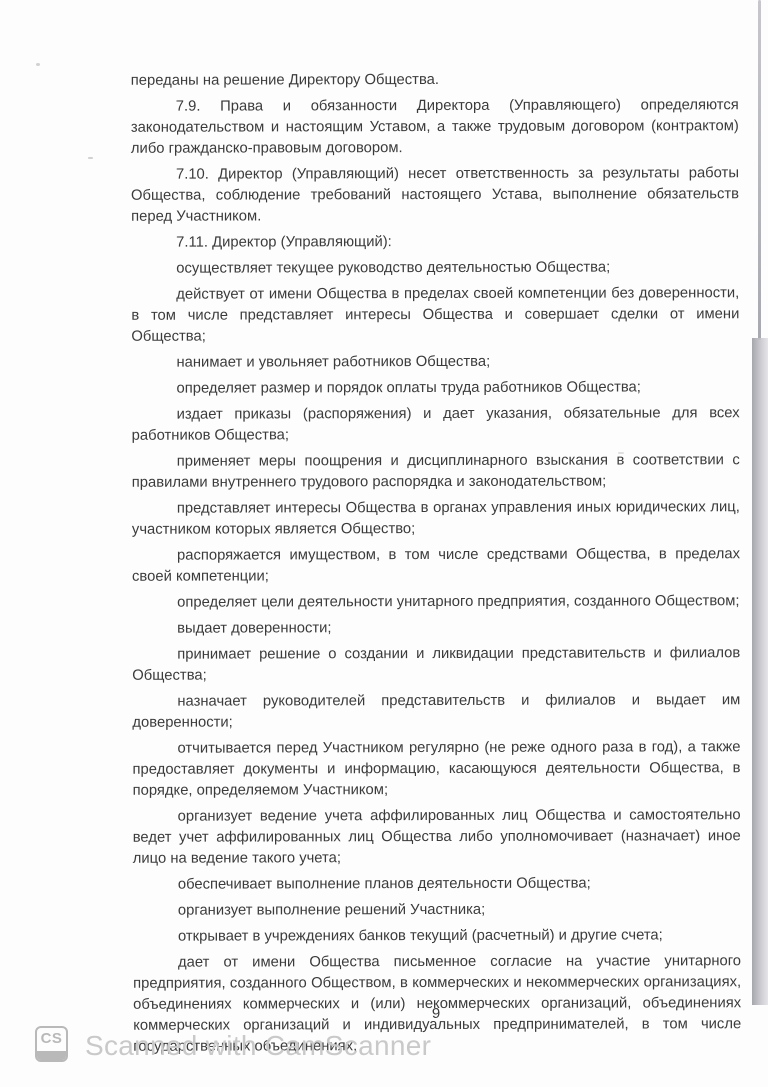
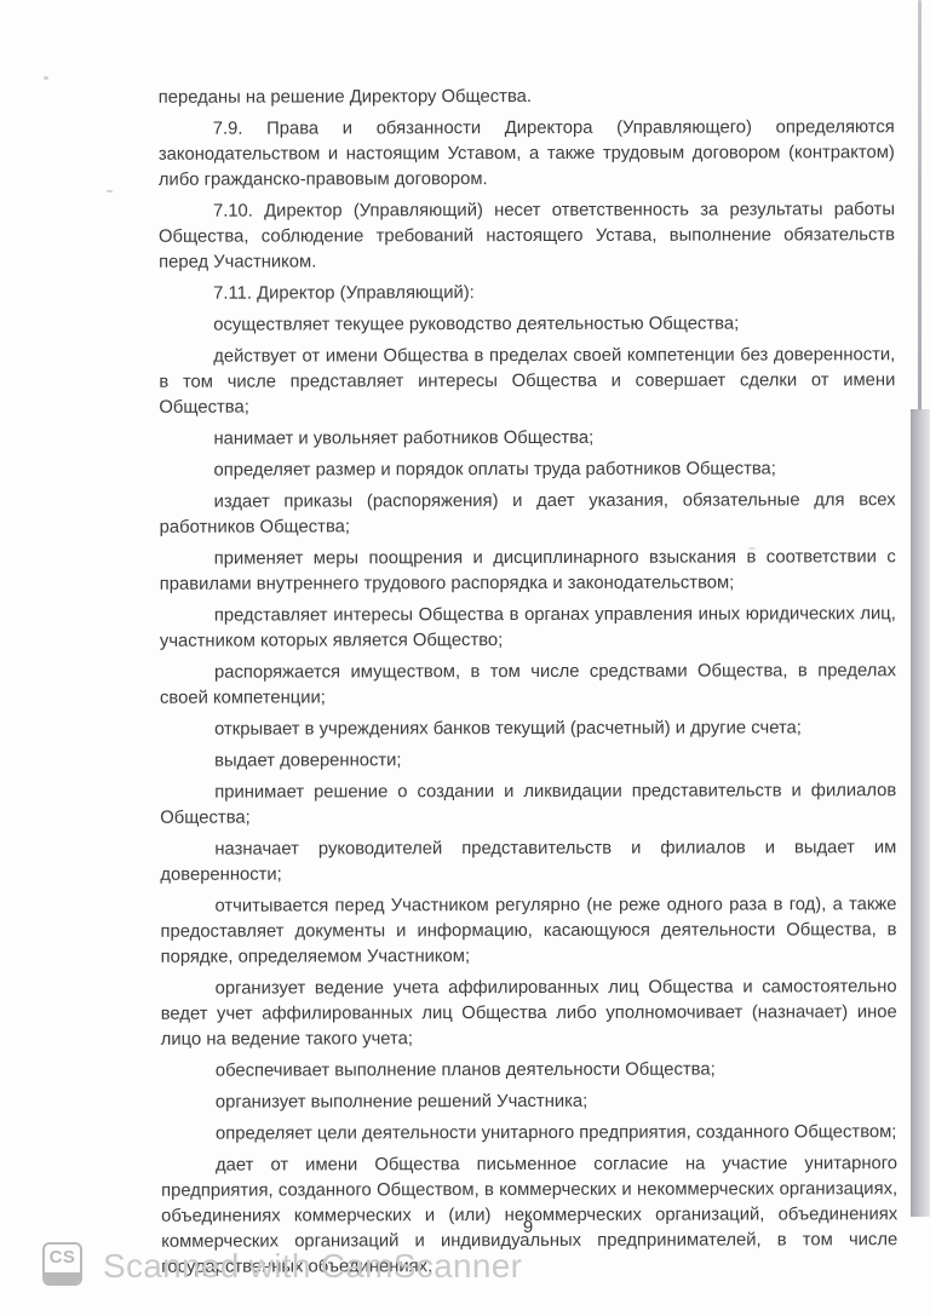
  переданы на решение Директору Общества.
  7.9. Права и обязанности Директора (Управляющего) определяются законодательством и настоящим Уставом, а также трудовым договором (контрактом) либо гражданско-правовым договором.
  7.10. Директор (Управляющий) несет ответственность за результаты работы Общества, соблюдение требований настоящего Устава, выполнение обязательств перед Участником.
  7.11. Директор (Управляющий):
  осуществляет текущее руководство деятельностью Общества;
  действует от имени Общества в пределах своей компетенции без доверенности, в том числе представляет интересы Общества и совершает сделки от имени Общества;
  нанимает и увольняет работников Общества;
  определяет размер и порядок оплаты труда работников Общества;
  издает приказы (распоряжения) и дает указания, обязательные для всех работников Общества;
  применяет меры поощрения и дисциплинарного взыскания в соответствии с правилами внутреннего трудового распорядка и законодательством;
  представляет интересы Общества в органах управления иных юридических лиц, участником которых является Общество;
  распоряжается имуществом, в том числе средствами Общества, в пределах своей компетенции;
- определяет цели деятельности унитарного предприятия, созданного Обществом;
+ открывает в учреждениях банков текущий (расчетный) и другие счета;
  выдает доверенности;
  принимает решение о создании и ликвидации представительств и филиалов Общества;
  назначает руководителей представительств и филиалов и выдает им доверенности;
  отчитывается перед Участником регулярно (не реже одного раза в год), а также предоставляет документы и информацию, касающуюся деятельности Общества, в порядке, определяемом Участником;
  организует ведение учета аффилированных лиц Общества и самостоятельно ведет учет аффилированных лиц Общества либо уполномочивает (назначает) иное лицо на ведение такого учета;
  обеспечивает выполнение планов деятельности Общества;
  организует выполнение решений Участника;
- открывает в учреждениях банков текущий (расчетный) и другие счета;
+ определяет цели деятельности унитарного предприятия, созданного Обществом;
  дает от имени Общества письменное согласие на участие унитарного предприятия, созданного Обществом, в коммерческих и некоммерческих организациях, объединениях коммерческих и (или) некоммерческих организаций, объединениях коммерческих организаций и индивидуальных предпринимателей, в том числе государственных объединениях;
  9
  CS
  Scanned with CamScanner
